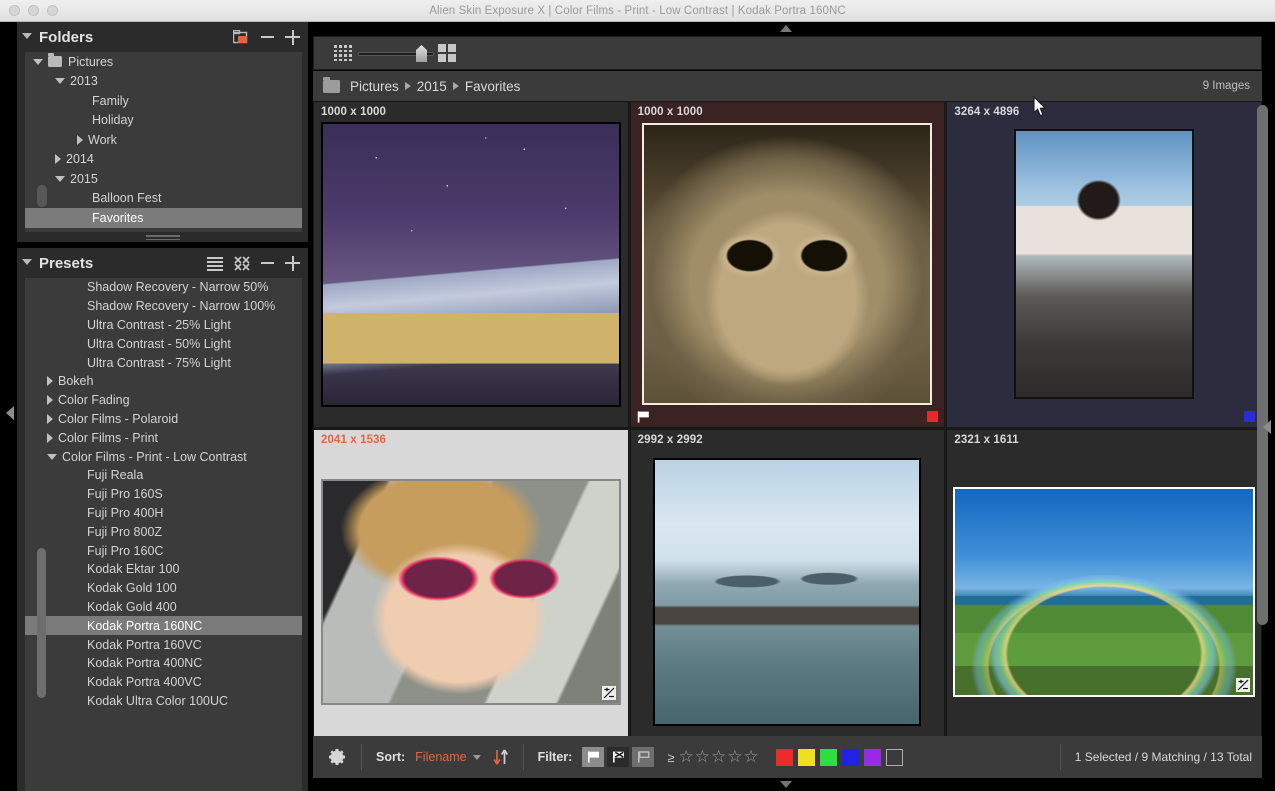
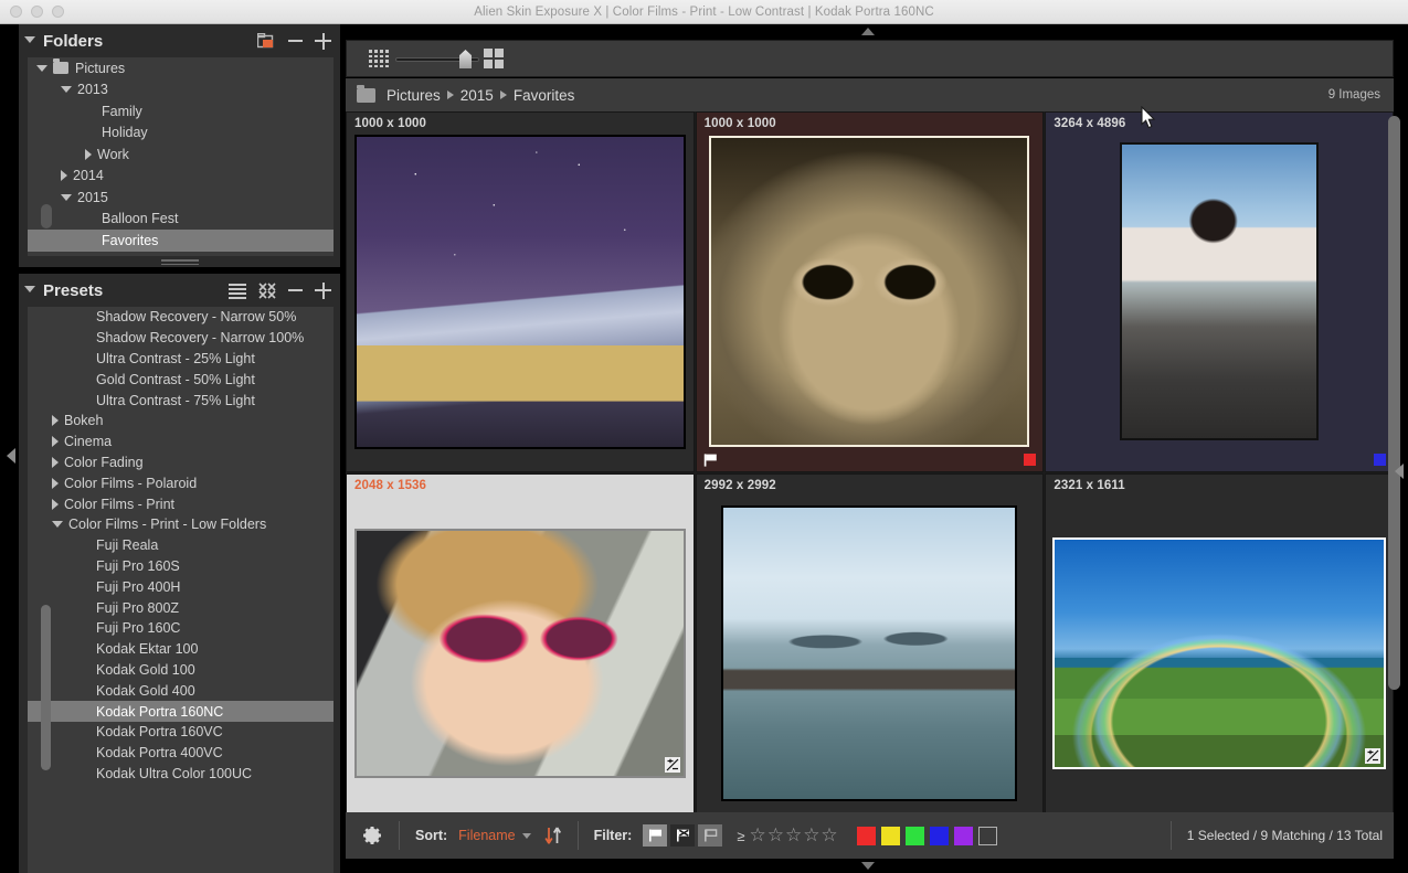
  Alien Skin Exposure X | Color Films - Print - Low Contrast | Kodak Portra 160NC
  Folders
  Pictures
  2013
  Family
  Holiday
  Work
  2014
  2015
  Balloon Fest
  Favorites
  Presets
  Shadow Recovery - Narrow 50%
  Shadow Recovery - Narrow 100%
  Ultra Contrast - 25% Light
- Ultra Contrast - 50% Light
+ Gold Contrast - 50% Light
  Ultra Contrast - 75% Light
  Bokeh
+ Cinema
  Color Fading
  Color Films - Polaroid
  Color Films - Print
- Color Films - Print - Low Contrast
+ Color Films - Print - Low Folders
  Fuji Reala
  Fuji Pro 160S
  Fuji Pro 400H
  Fuji Pro 800Z
  Fuji Pro 160C
  Kodak Ektar 100
  Kodak Gold 100
  Kodak Gold 400
  Kodak Portra 160NC
  Kodak Portra 160VC
- Kodak Portra 400NC
  Kodak Portra 400VC
  Kodak Ultra Color 100UC
  Pictures
  2015
  Favorites
  9 Images
  1000 x 1000
  1000 x 1000
  3264 x 4896
- 2041 x 1536
+ 2048 x 1536
  2992 x 2992
  2321 x 1611
  Sort:
  Filename
  Filter:
  ≥
  ☆☆☆☆☆
  1 Selected / 9 Matching / 13 Total
